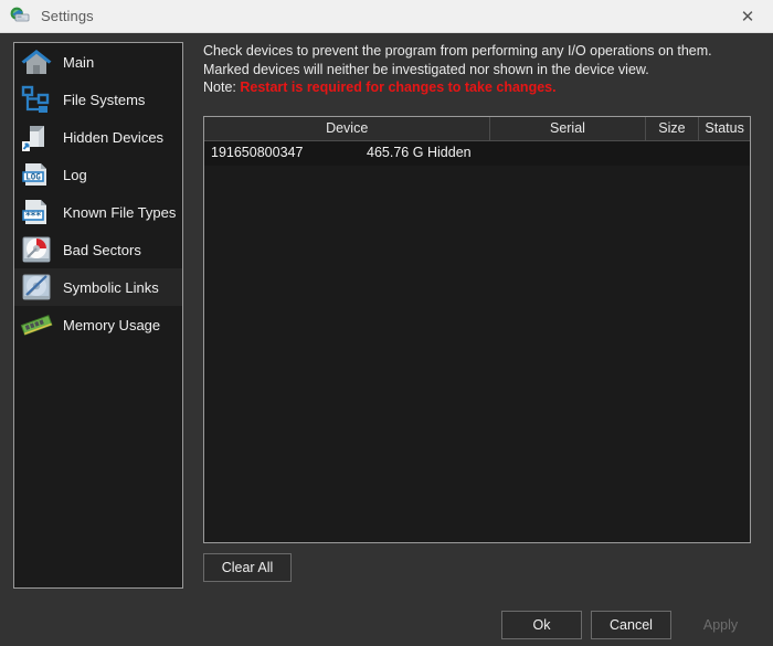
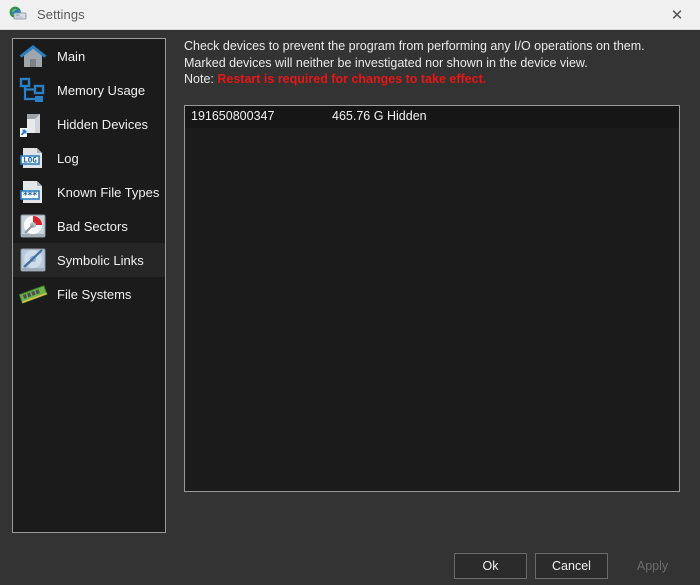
  Settings
  ✕
  Main
- File Systems
+ Memory Usage
  Hidden Devices
  LOG
  Log
  ***
  Known File Types
  Bad Sectors
  Symbolic Links
- Memory Usage
+ File Systems
  Check devices to prevent the program from performing any I/O operations on them. Marked devices will neither be investigated nor shown in the device view.
- Note: Restart is required for changes to take changes.
+ Note: Restart is required for changes to take effect.
- Device
- Serial
- Size
- Status
  191650800347
  465.76 G
  Hidden
- Clear All
  Ok
  Cancel
  Apply
